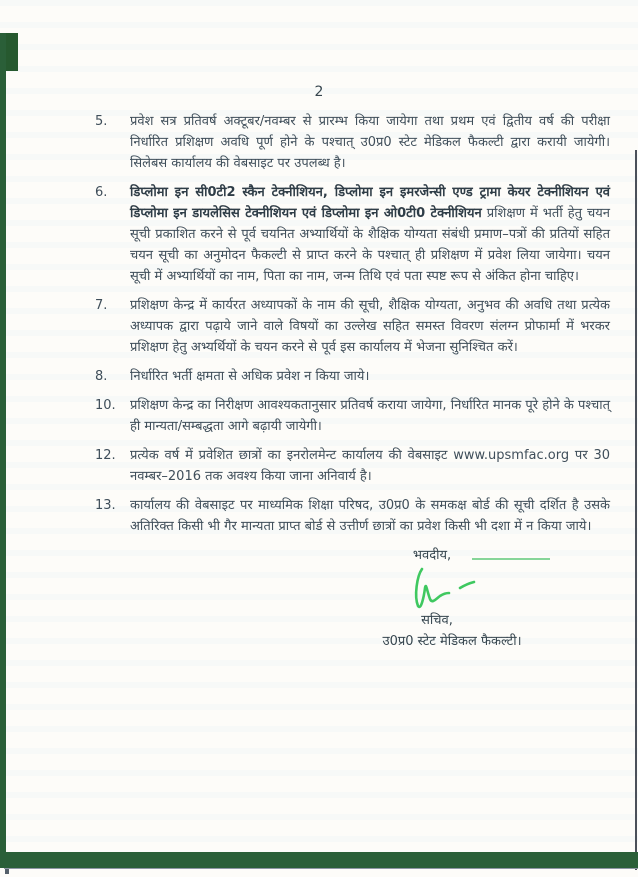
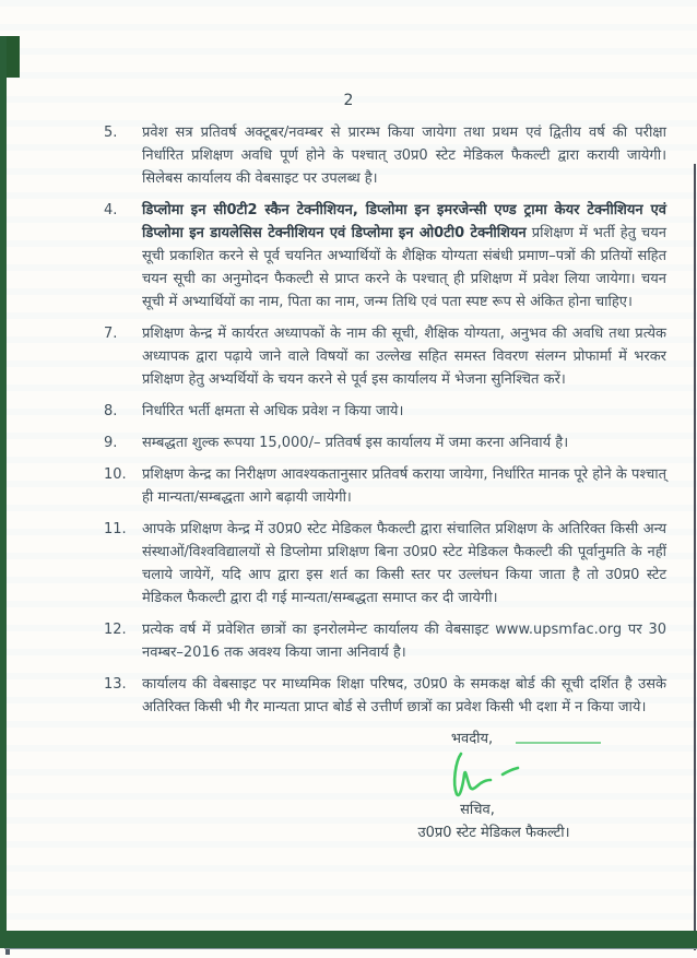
  2
  5.
  प्रवेश सत्र प्रतिवर्ष अक्टूबर/नवम्बर से प्रारम्भ किया जायेगा तथा प्रथम एवं द्वितीय वर्ष की परीक्षा निर्धारित प्रशिक्षण अवधि पूर्ण होने के पश्चात् उ0प्र0 स्टेट मेडिकल फैकल्टी द्वारा करायी जायेगी। सिलेबस कार्यालय की वेबसाइट पर उपलब्ध है।
- 6.
+ 4.
  डिप्लोमा इन सी0टी2 स्कैन टेक्नीशियन, डिप्लोमा इन इमरजेन्सी एण्ड ट्रामा केयर टेक्नीशियन एवं डिप्लोमा इन डायलेसिस टेक्नीशियन एवं डिप्लोमा इन ओ0टी0 टेक्नीशियन प्रशिक्षण में भर्ती हेतु चयन सूची प्रकाशित करने से पूर्व चयनित अभ्यार्थियों के शैक्षिक योग्यता संबंधी प्रमाण–पत्रों की प्रतियों सहित चयन सूची का अनुमोदन फैकल्टी से प्राप्त करने के पश्चात् ही प्रशिक्षण में प्रवेश लिया जायेगा। चयन सूची में अभ्यार्थियों का नाम, पिता का नाम, जन्म तिथि एवं पता स्पष्ट रूप से अंकित होना चाहिए।
  7.
  प्रशिक्षण केन्द्र में कार्यरत अध्यापकों के नाम की सूची, शैक्षिक योग्यता, अनुभव की अवधि तथा प्रत्येक अध्यापक द्वारा पढ़ाये जाने वाले विषयों का उल्लेख सहित समस्त विवरण संलग्न प्रोफार्मा में भरकर प्रशिक्षण हेतु अभ्यर्थियों के चयन करने से पूर्व इस कार्यालय में भेजना सुनिश्चित करें।
  8.
  निर्धारित भर्ती क्षमता से अधिक प्रवेश न किया जाये।
+ 9.
+ सम्बद्धता शुल्क रूपया 15,000/– प्रतिवर्ष इस कार्यालय में जमा करना अनिवार्य है।
  10.
  प्रशिक्षण केन्द्र का निरीक्षण आवश्यकतानुसार प्रतिवर्ष कराया जायेगा, निर्धारित मानक पूरे होने के पश्चात् ही मान्यता/सम्बद्धता आगे बढ़ायी जायेगी।
+ 11.
+ आपके प्रशिक्षण केन्द्र में उ0प्र0 स्टेट मेडिकल फैकल्टी द्वारा संचालित प्रशिक्षण के अतिरिक्त किसी अन्य संस्थाओं/विश्वविद्यालयों से डिप्लोमा प्रशिक्षण बिना उ0प्र0 स्टेट मेडिकल फैकल्टी की पूर्वानुमति के नहीं चलाये जायेगें, यदि आप द्वारा इस शर्त का किसी स्तर पर उल्लंघन किया जाता है तो उ0प्र0 स्टेट मेडिकल फैकल्टी द्वारा दी गई मान्यता/सम्बद्धता समाप्त कर दी जायेगी।
  12.
  प्रत्येक वर्ष में प्रवेशित छात्रों का इनरोलमेन्ट कार्यालय की वेबसाइट www.upsmfac.org पर 30 नवम्बर–2016 तक अवश्य किया जाना अनिवार्य है।
  13.
  कार्यालय की वेबसाइट पर माध्यमिक शिक्षा परिषद, उ0प्र0 के समकक्ष बोर्ड की सूची दर्शित है उसके अतिरिक्त किसी भी गैर मान्यता प्राप्त बोर्ड से उत्तीर्ण छात्रों का प्रवेश किसी भी दशा में न किया जाये।
  भवदीय,
  सचिव,
  उ0प्र0 स्टेट मेडिकल फैकल्टी।
